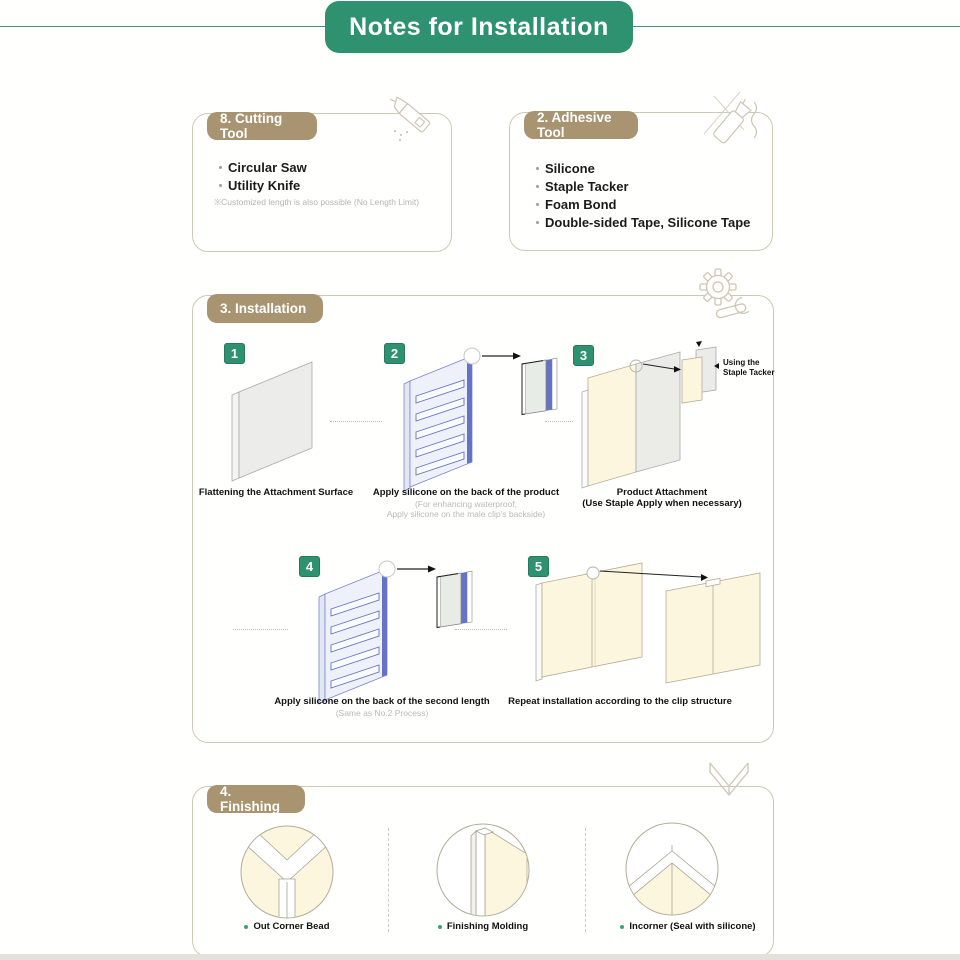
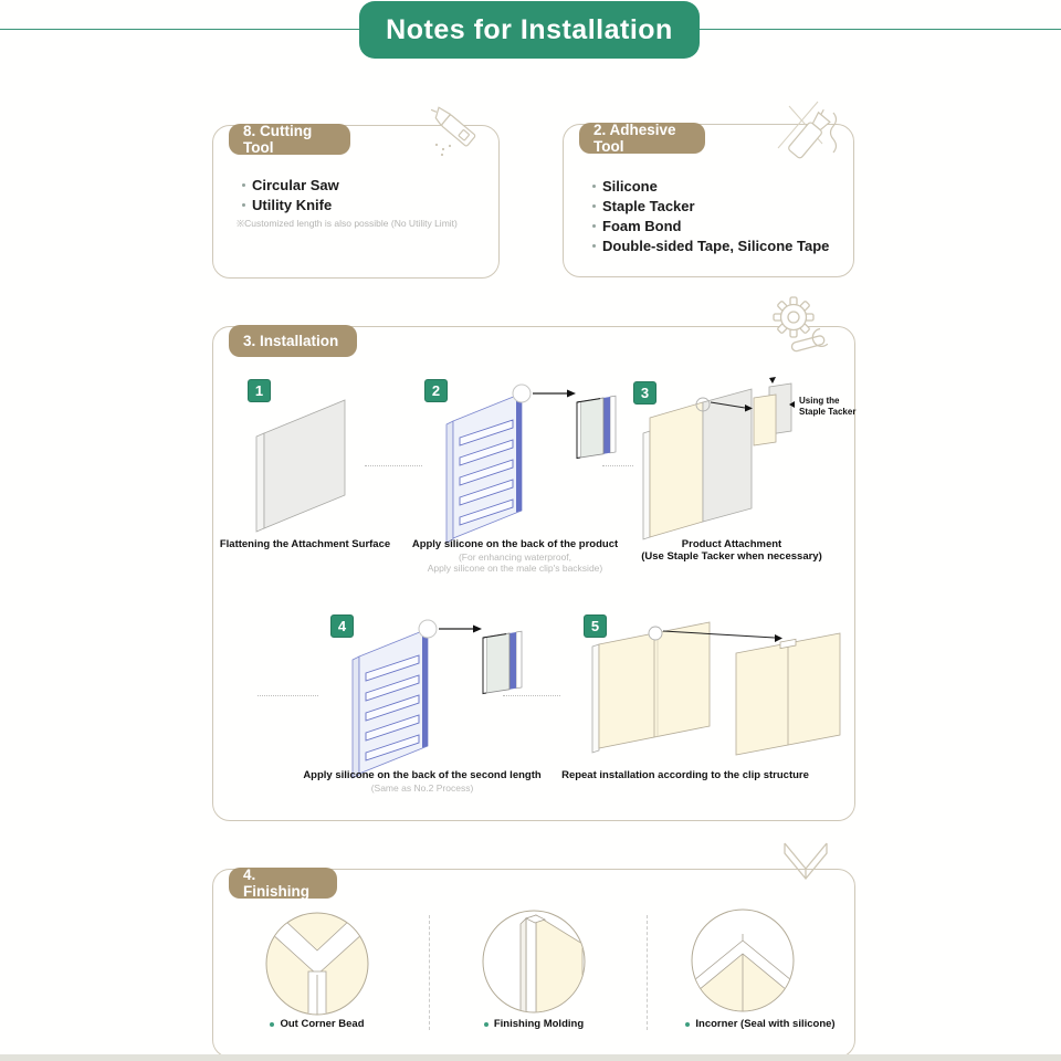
  Notes for Installation
  8. Cutting Tool
  Circular Saw
  Utility Knife
- ※Customized length is also possible (No Length Limit)
+ ※Customized length is also possible (No Utility Limit)
  2. Adhesive Tool
  Silicone
  Staple Tacker
  Foam Bond
  Double-sided Tape, Silicone Tape
  3. Installation
  1
  Flattening the Attachment Surface
  2
  Apply silicone on the back of the product
  (For enhancing waterproof,
  Apply silicone on the male clip's backside)
  3
  Using the Staple Tacker
  Product Attachment
- (Use Staple Apply when necessary)
+ (Use Staple Tacker when necessary)
  4
  Apply silicone on the back of the second length
  (Same as No.2 Process)
  5
  Repeat installation according to the clip structure
  4. Finishing
  Out Corner Bead
  Finishing Molding
  Incorner (Seal with silicone)
